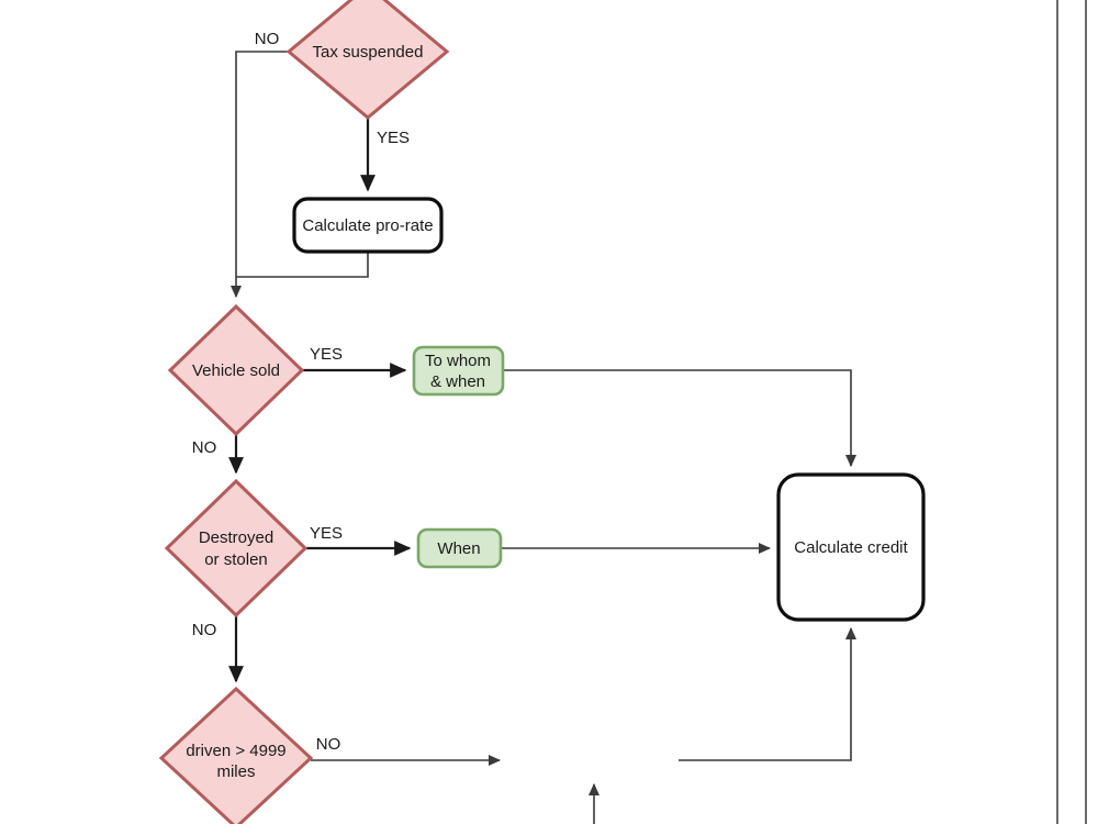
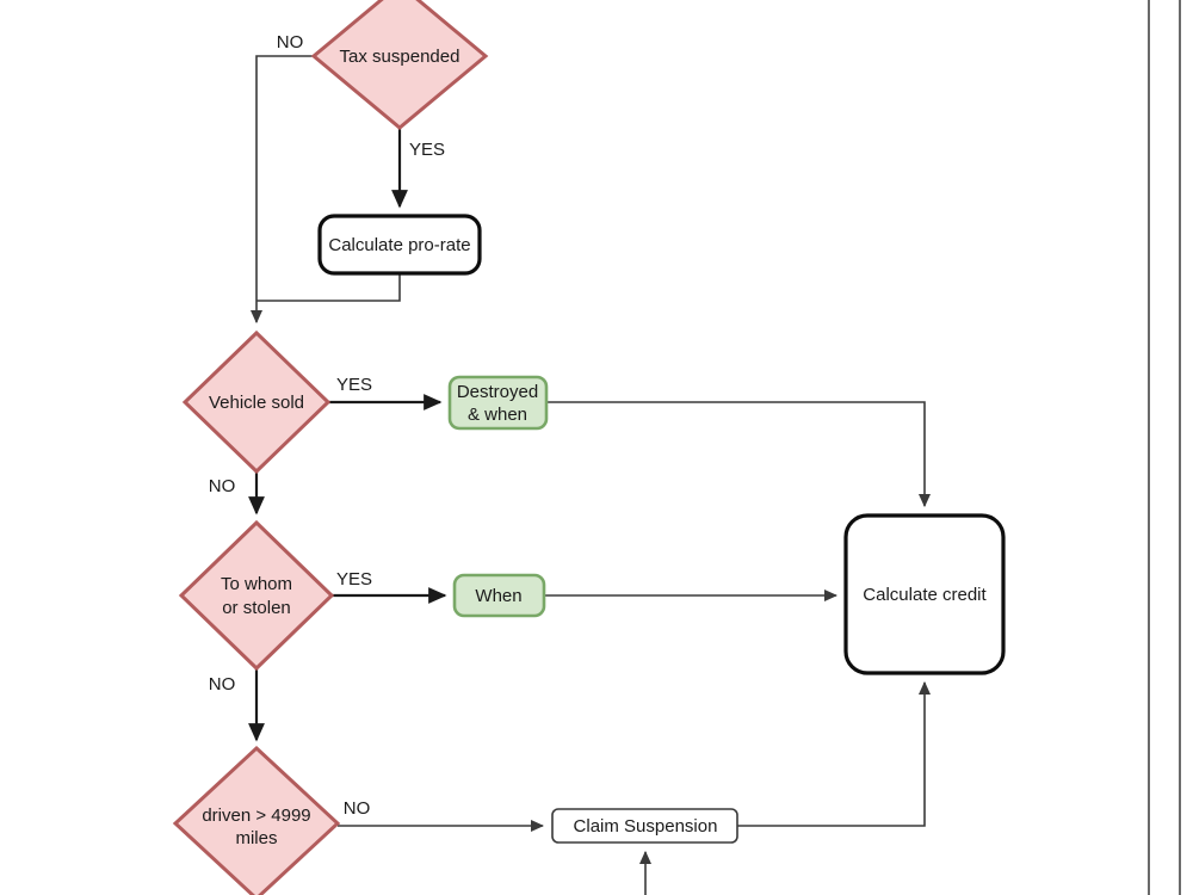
  Tax suspended
  Calculate pro-rate
  Vehicle sold
- To whom
+ Destroyed
  & when
- Destroyed
+ To whom
  or stolen
  When
  Calculate credit
  driven > 4999
  miles
+ Claim Suspension
  NO
  YES
  YES
  NO
  YES
  NO
  NO
